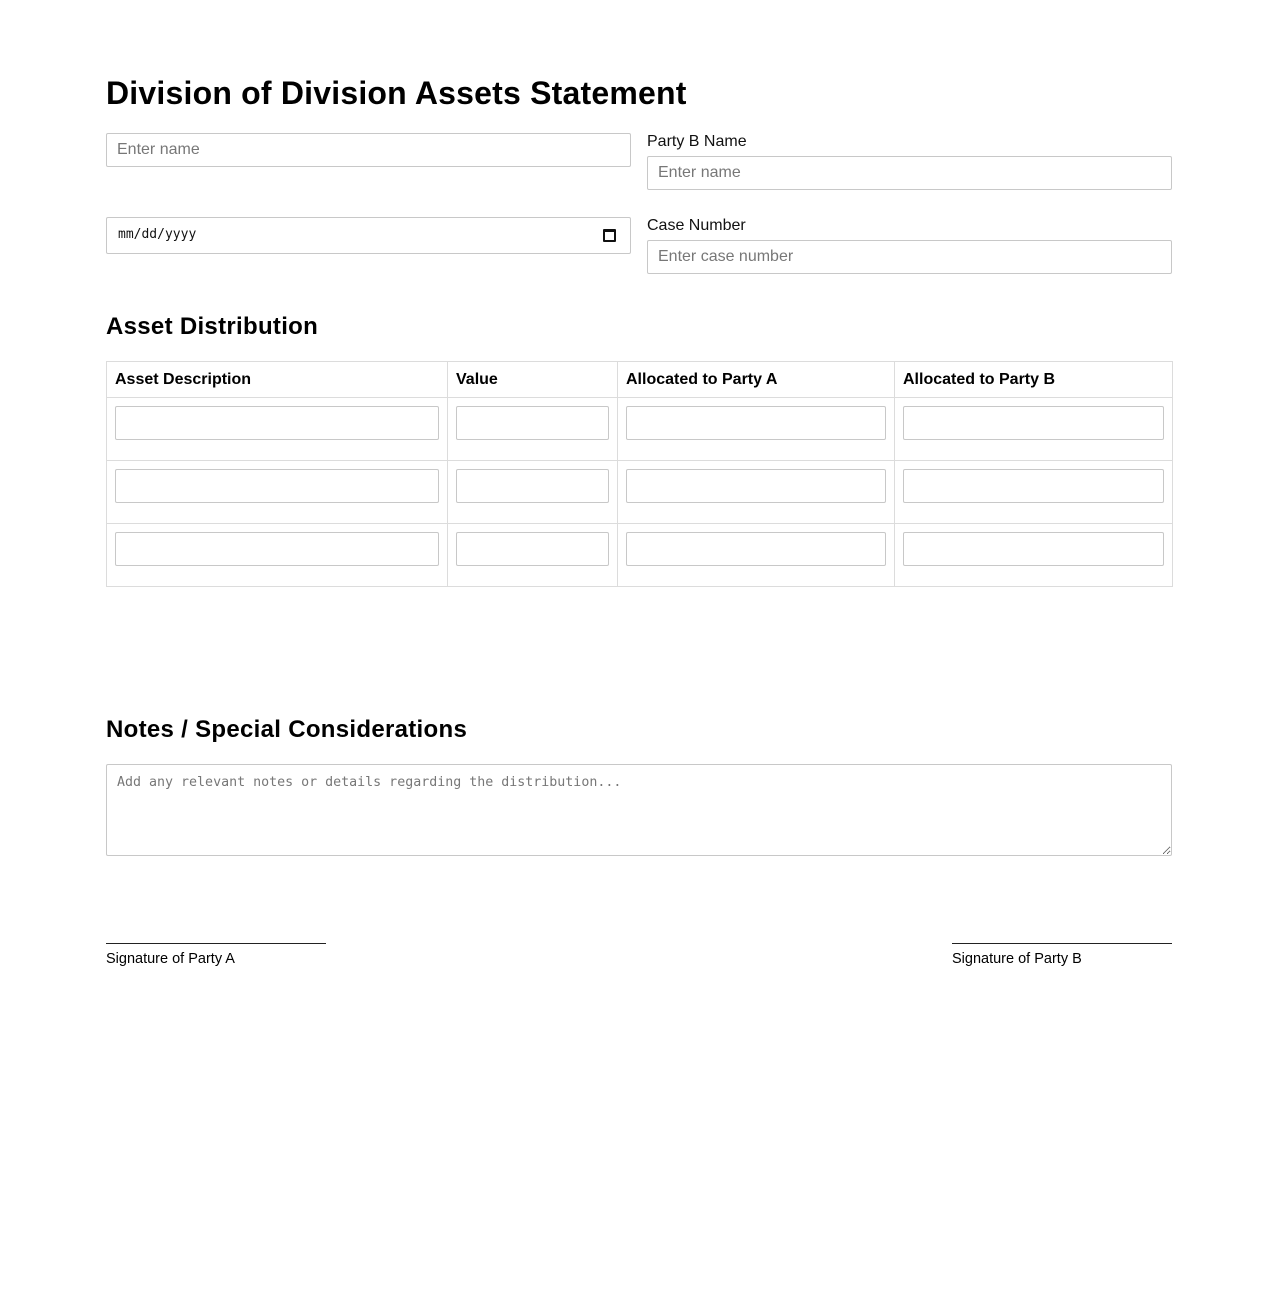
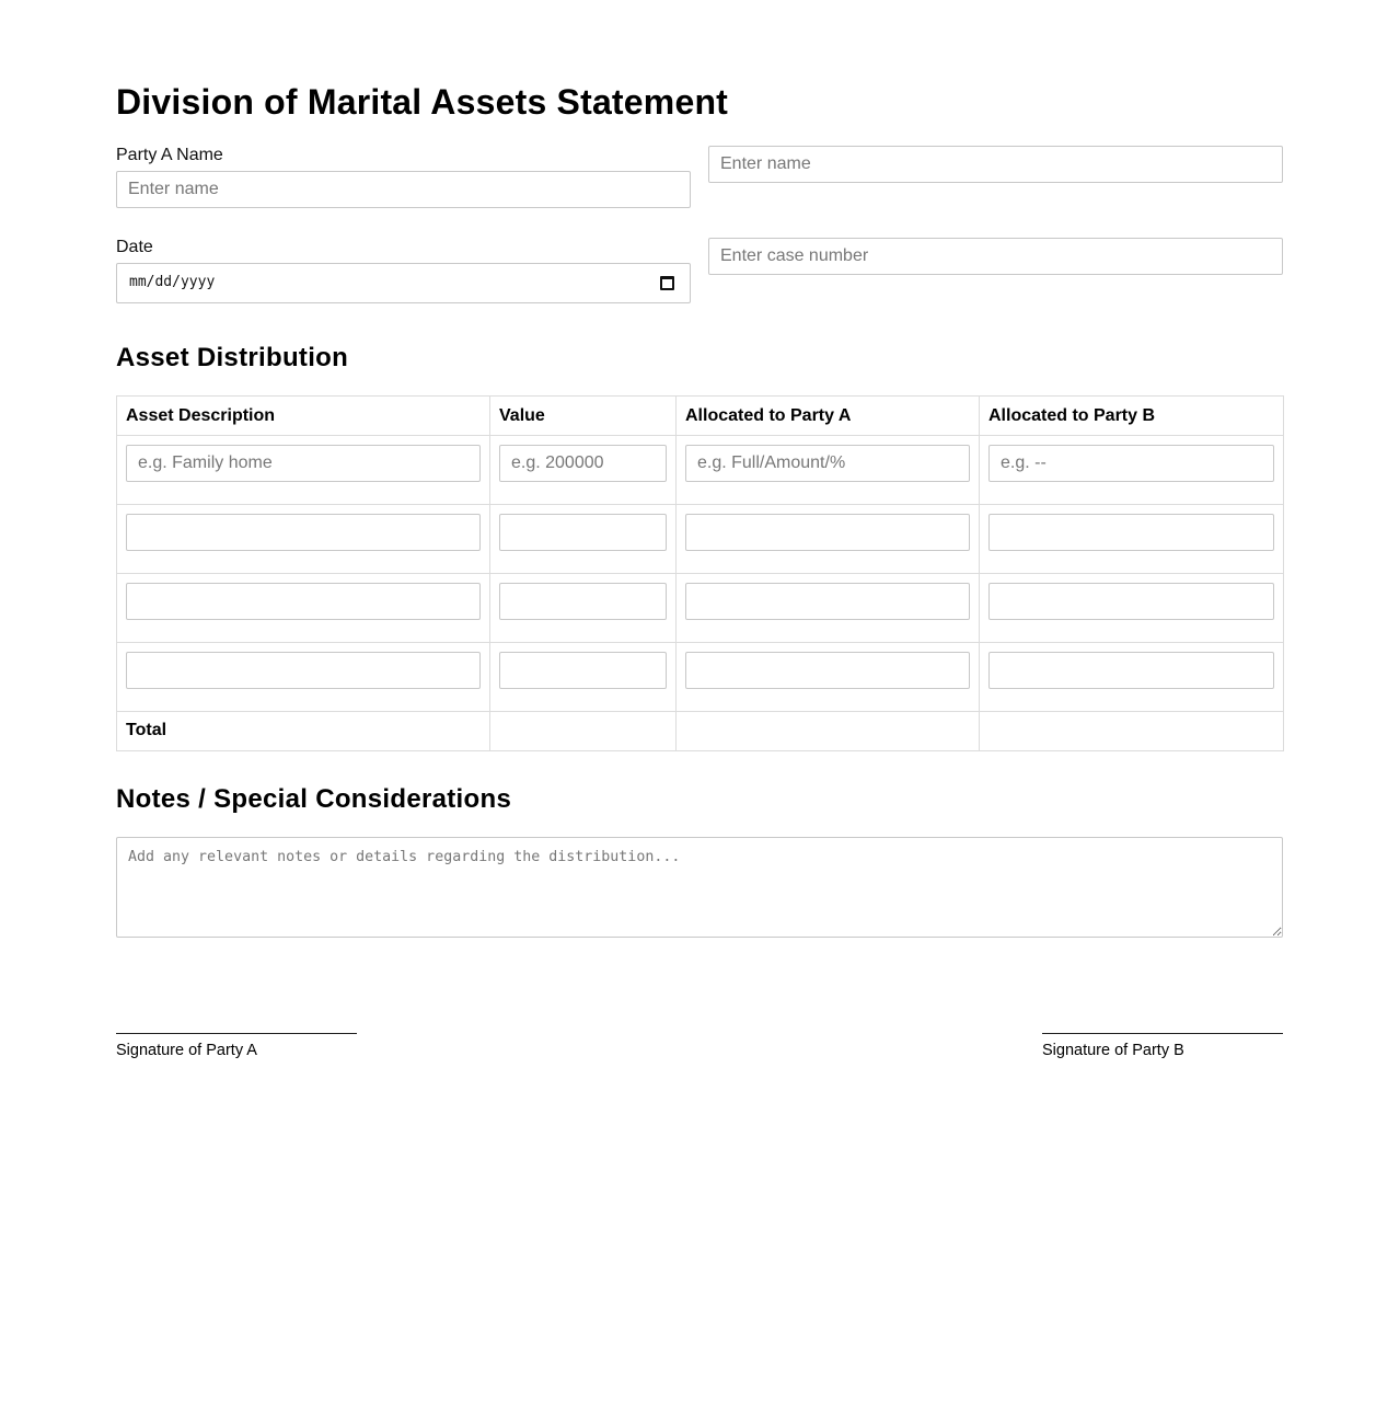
- Division of Division Assets Statement
+ Division of Marital Assets Statement
+ Party A Name
  Enter name
- Party B Name
  Enter name
+ Date
  mm/dd/yyyy
- Case Number
  Enter case number
  Asset Distribution
  Asset Description	Value	Allocated to Party A	Allocated to Party B
+ e.g. Family home	e.g. 200000	e.g. Full/Amount/%	e.g. --
+ Total
  Notes / Special Considerations
  Add any relevant notes or details regarding the distribution...
  Signature of Party A
  Signature of Party B
